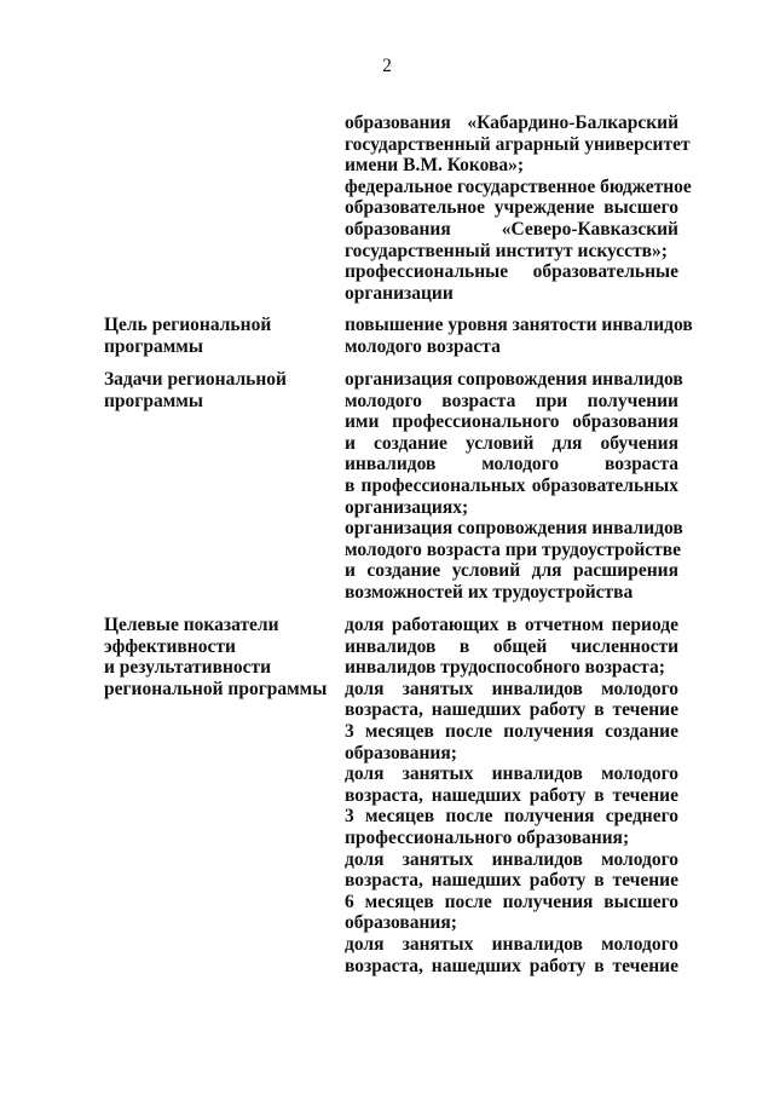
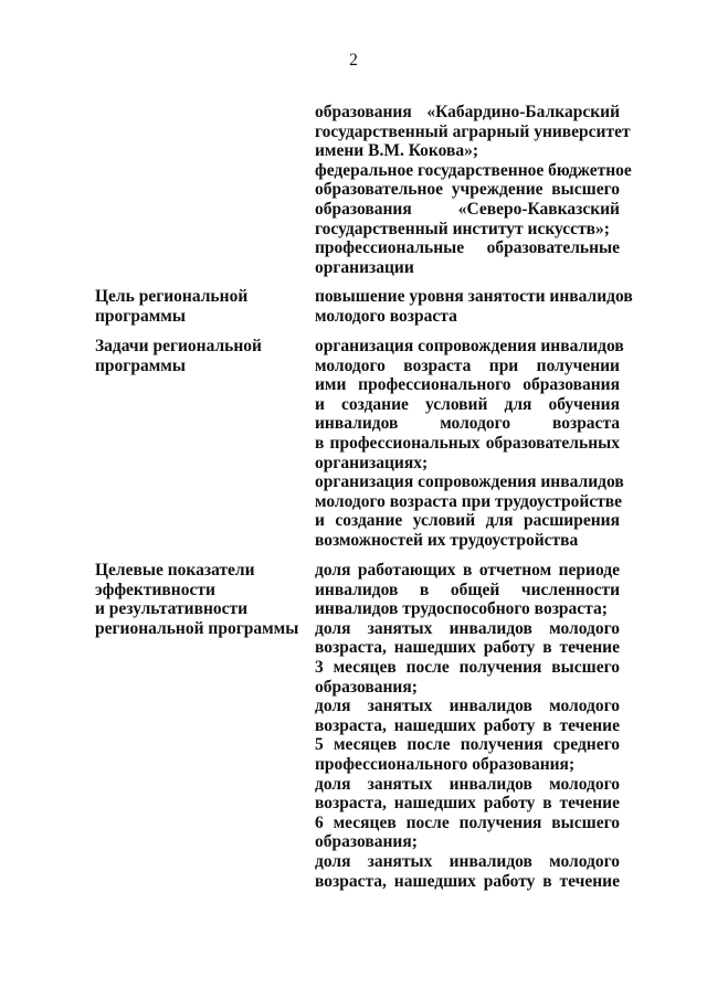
  2
  образования «Кабардино-Балкарский
  государственный аграрный университет
  имени В.М. Кокова»;
  федеральное государственное бюджетное
  образовательное учреждение высшего
  образования «Северо-Кавказский
  государственный институт искусств»;
  профессиональные образовательные
  организации
  Цель региональной
  программы
  повышение уровня занятости инвалидов
  молодого возраста
  Задачи региональной
  программы
  организация сопровождения инвалидов
  молодого возраста при получении
  ими профессионального образования
  и создание условий для обучения
  инвалидов молодого возраста
  в профессиональных образовательных
  организациях;
  организация сопровождения инвалидов
  молодого возраста при трудоустройстве
  и создание условий для расширения
  возможностей их трудоустройства
  Целевые показатели
  эффективности
  и результативности
  региональной программы
  доля работающих в отчетном периоде
  инвалидов в общей численности
  инвалидов трудоспособного возраста;
  доля занятых инвалидов молодого
  возраста, нашедших работу в течение
- 3 месяцев после получения создание
+ 3 месяцев после получения высшего
  образования;
  доля занятых инвалидов молодого
  возраста, нашедших работу в течение
- 3 месяцев после получения среднего
+ 5 месяцев после получения среднего
  профессионального образования;
  доля занятых инвалидов молодого
  возраста, нашедших работу в течение
  6 месяцев после получения высшего
  образования;
  доля занятых инвалидов молодого
  возраста, нашедших работу в течение
